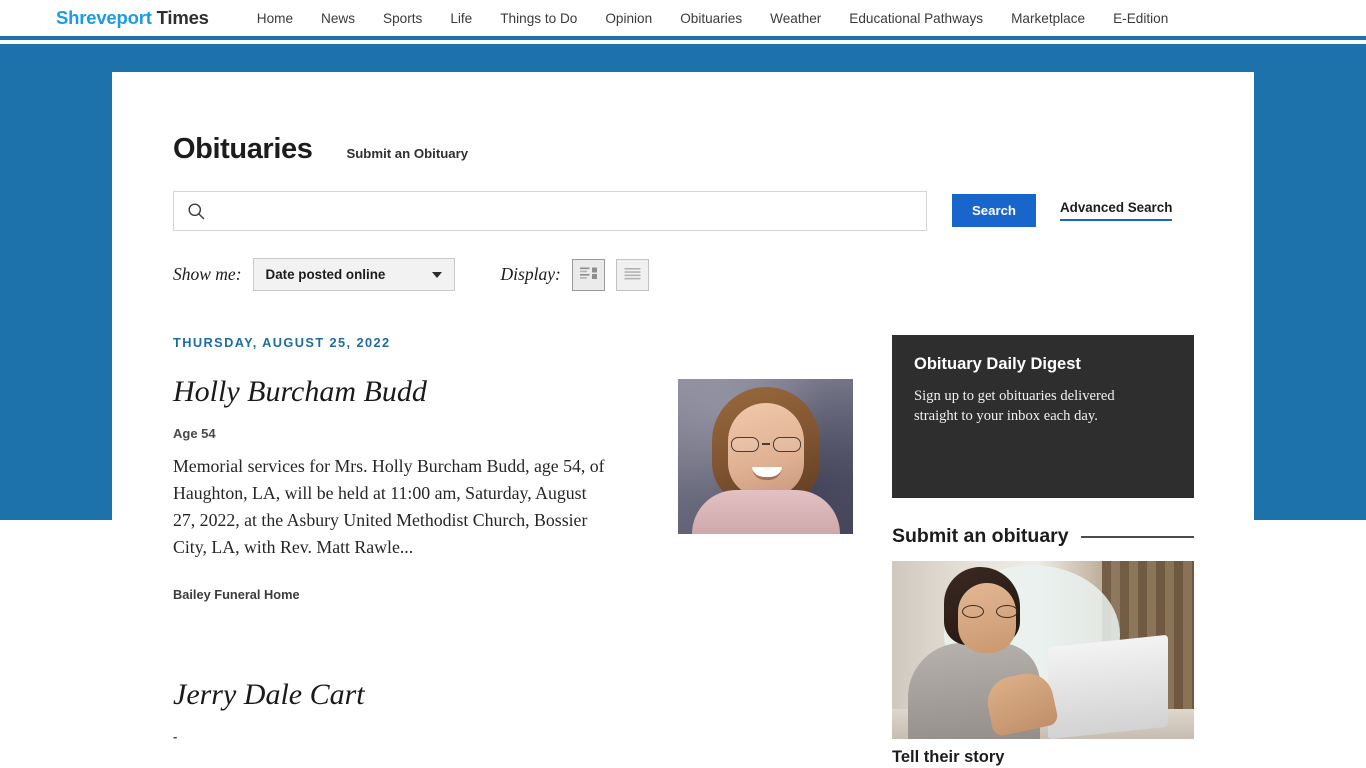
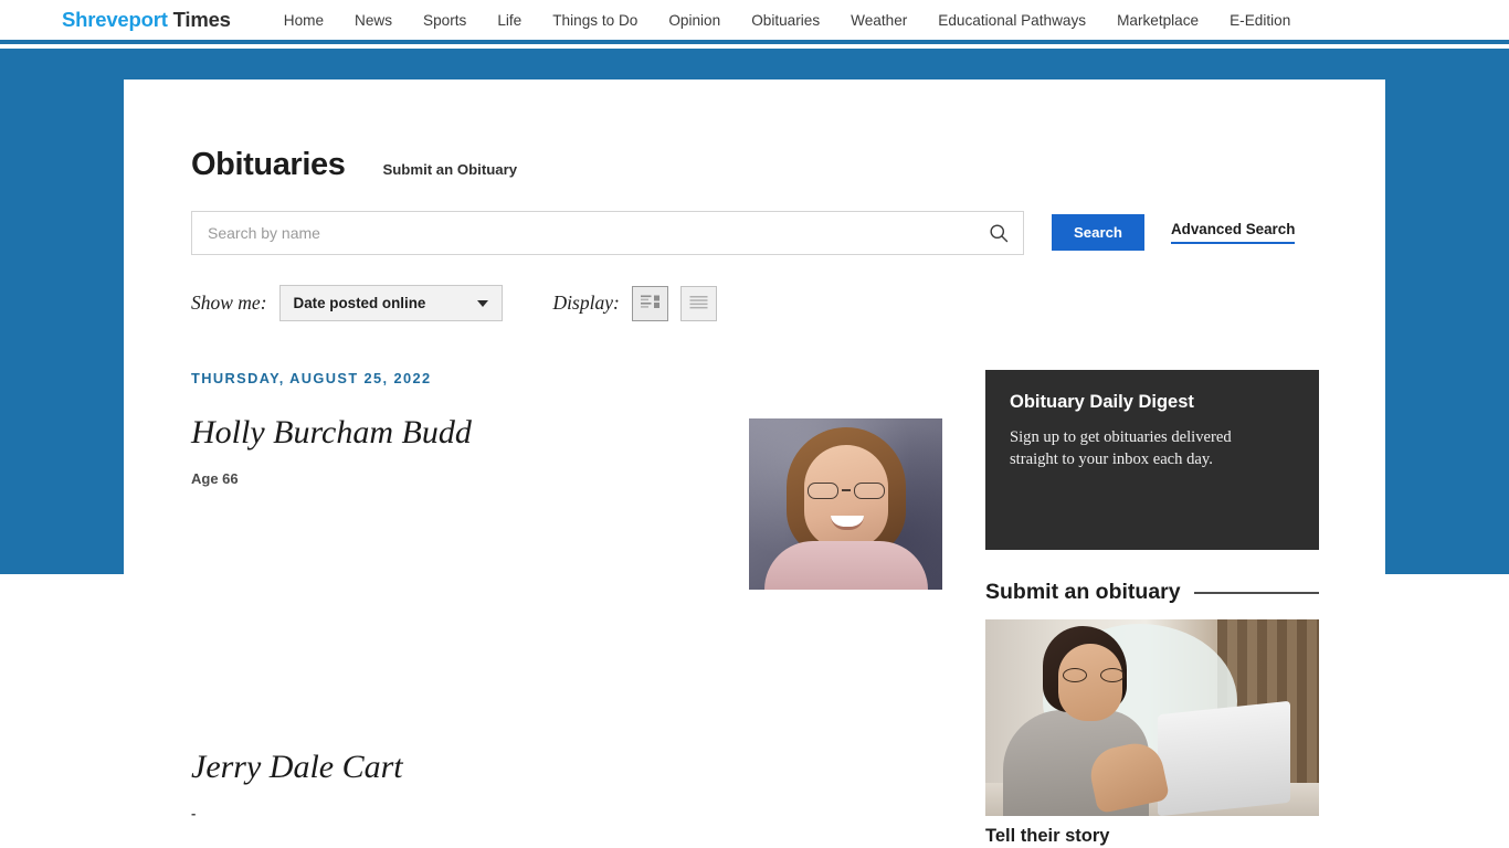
  Shreveport Times
  Home
  News
  Sports
  Life
  Things to Do
  Opinion
  Obituaries
  Weather
  Educational Pathways
  Marketplace
  E-Edition
  Obituaries
  Submit an Obituary
+ Search by name
  Search
  Advanced Search
  Show me:
  Date posted online
  Display:
  THURSDAY, AUGUST 25, 2022
  Holly Burcham Budd
- Age 54
+ Age 66
- Memorial services for Mrs. Holly Burcham Budd, age 54, of Haughton, LA, will be held at 11:00 am, Saturday, August 27, 2022, at the Asbury United Methodist Church, Bossier City, LA, with Rev. Matt Rawle...
- Bailey Funeral Home
  Jerry Dale Cart
  -
  Obituary Daily Digest
  Sign up to get obituaries delivered straight to your inbox each day.
  Submit an obituary
  Tell their story
